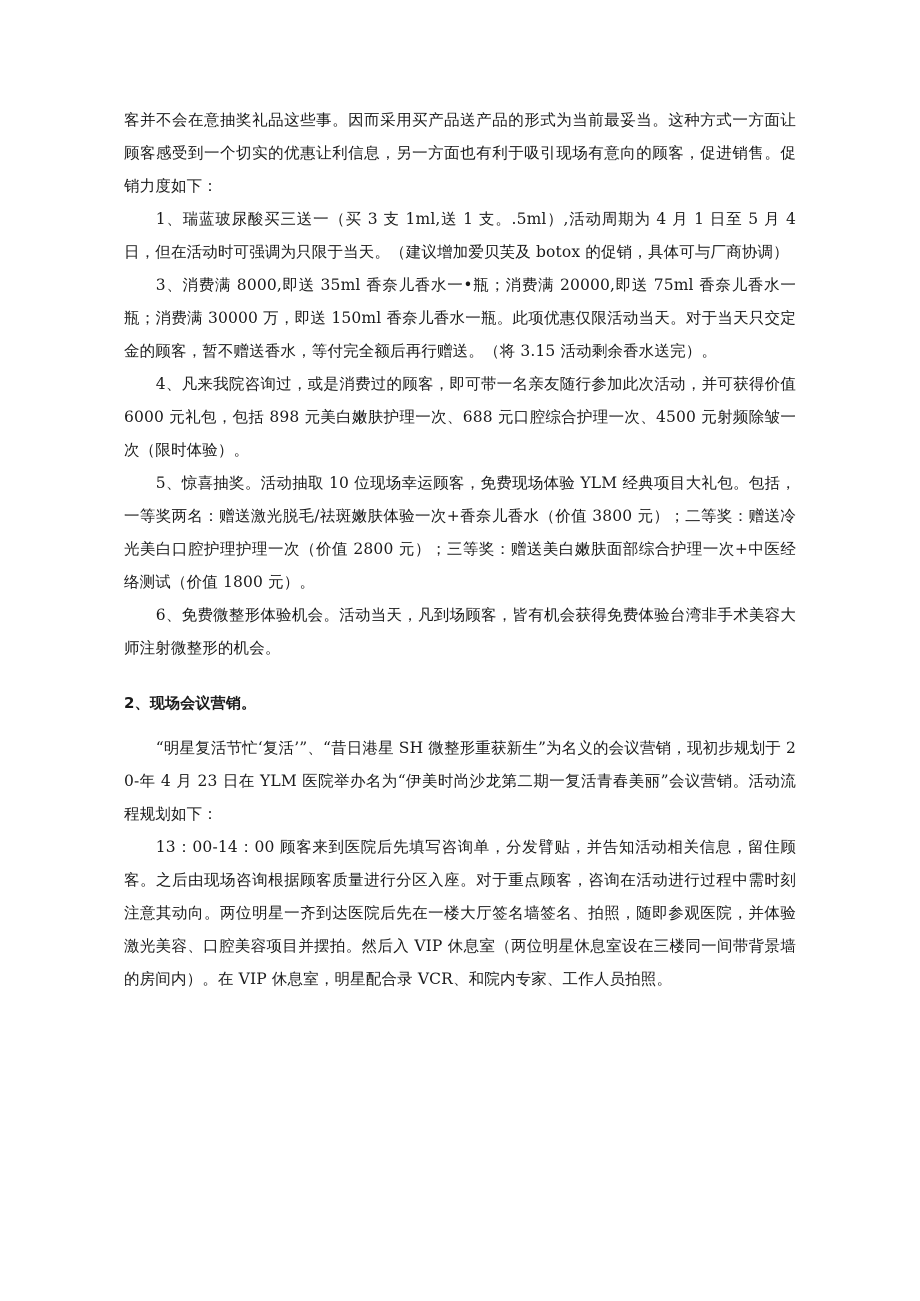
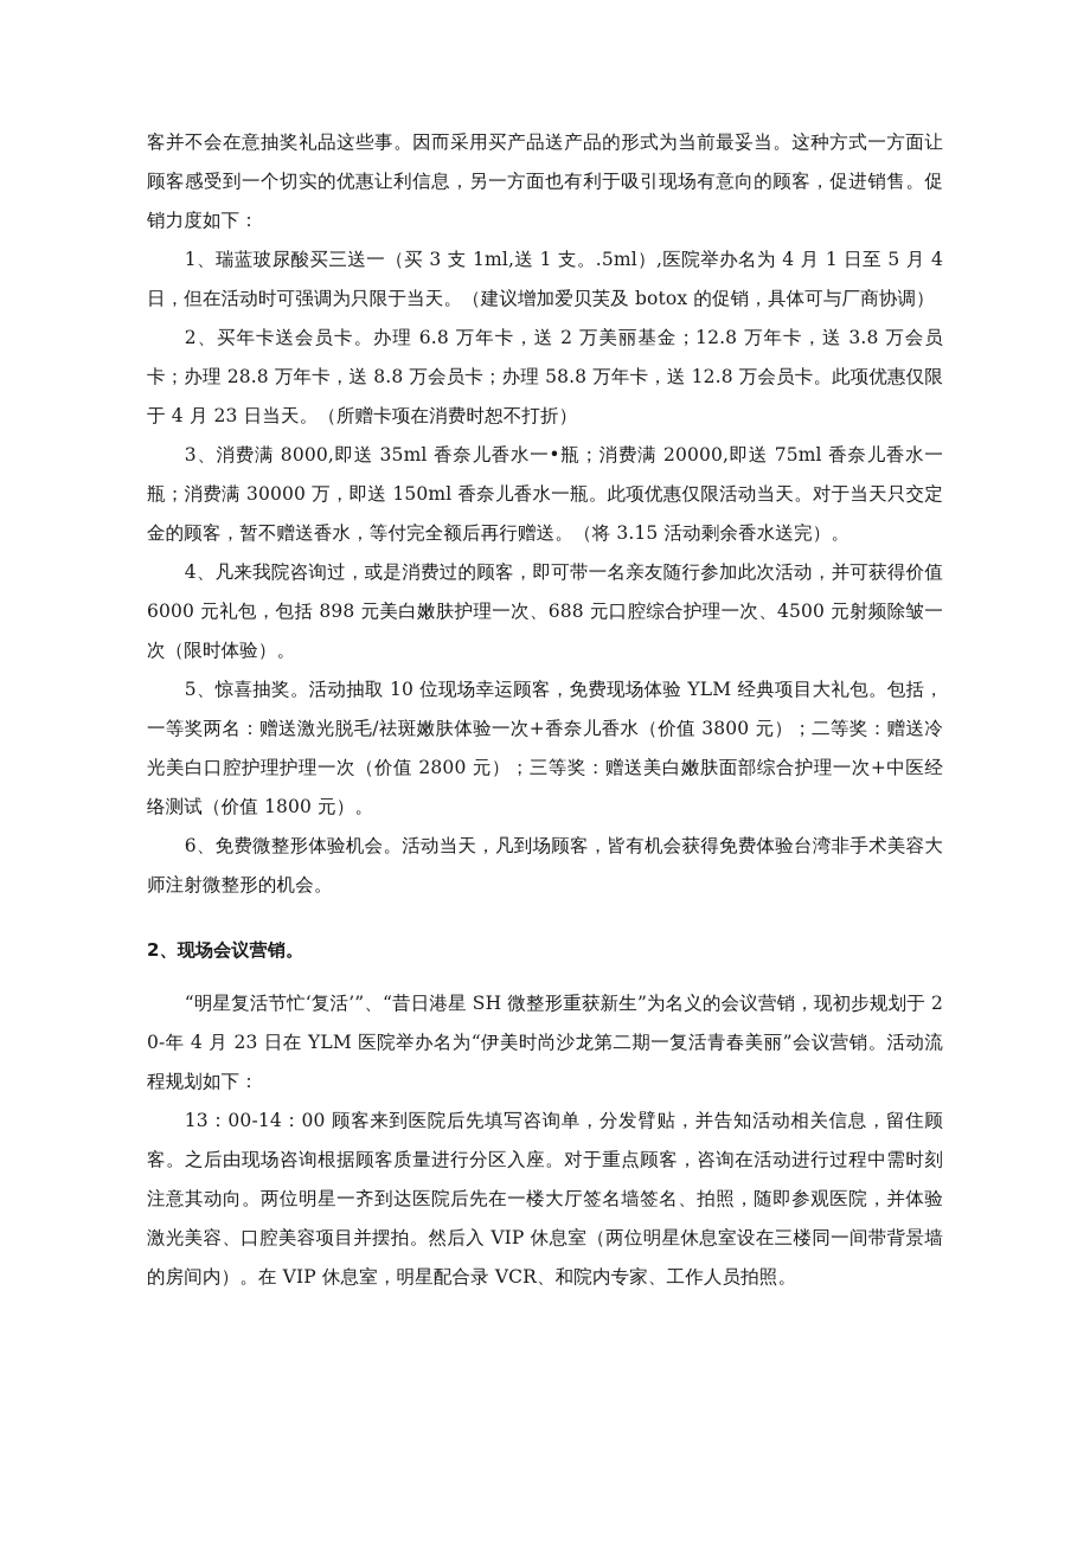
  客并不会在意抽奖礼品这些事。因而采用买产品送产品的形式为当前最妥当。这种方式一方面让顾客感受到一个切实的优惠让利信息，另一方面也有利于吸引现场有意向的顾客，促进销售。促销力度如下：
- 1、瑞蓝玻尿酸买三送一（买 3 支 1ml,送 1 支。.5ml）,活动周期为 4 月 1 日至 5 月 4 日，但在活动时可强调为只限于当天。（建议增加爱贝芙及 botox 的促销，具体可与厂商协调）
+ 1、瑞蓝玻尿酸买三送一（买 3 支 1ml,送 1 支。.5ml）,医院举办名为 4 月 1 日至 5 月 4 日，但在活动时可强调为只限于当天。（建议增加爱贝芙及 botox 的促销，具体可与厂商协调）
+ 2、买年卡送会员卡。办理 6.8 万年卡，送 2 万美丽基金；12.8 万年卡，送 3.8 万会员卡；办理 28.8 万年卡，送 8.8 万会员卡；办理 58.8 万年卡，送 12.8 万会员卡。此项优惠仅限于 4 月 23 日当天。（所赠卡项在消费时恕不打折）
  3、消费满 8000,即送 35ml 香奈儿香水一•瓶；消费满 20000,即送 75ml 香奈儿香水一瓶；消费满 30000 万，即送 150ml 香奈儿香水一瓶。此项优惠仅限活动当天。对于当天只交定金的顾客，暂不赠送香水，等付完全额后再行赠送。（将 3.15 活动剩余香水送完）。
  4、凡来我院咨询过，或是消费过的顾客，即可带一名亲友随行参加此次活动，并可获得价值 6000 元礼包，包括 898 元美白嫩肤护理一次、688 元口腔综合护理一次、4500 元射频除皱一次（限时体验）。
  5、惊喜抽奖。活动抽取 10 位现场幸运顾客，免费现场体验 YLM 经典项目大礼包。包括，一等奖两名：赠送激光脱毛/祛斑嫩肤体验一次+香奈儿香水（价值 3800 元）；二等奖：赠送冷光美白口腔护理护理一次（价值 2800 元）；三等奖：赠送美白嫩肤面部综合护理一次+中医经络测试（价值 1800 元）。
  6、免费微整形体验机会。活动当天，凡到场顾客，皆有机会获得免费体验台湾非手术美容大师注射微整形的机会。
  2、现场会议营销。
  “明星复活节忙‘复活’”、“昔日港星 SH 微整形重获新生”为名义的会议营销，现初步规划于 20-年 4 月 23 日在 YLM 医院举办名为“伊美时尚沙龙第二期一复活青春美丽”会议营销。活动流程规划如下：
  13：00-14：00 顾客来到医院后先填写咨询单，分发臂贴，并告知活动相关信息，留住顾客。之后由现场咨询根据顾客质量进行分区入座。对于重点顾客，咨询在活动进行过程中需时刻注意其动向。两位明星一齐到达医院后先在一楼大厅签名墙签名、拍照，随即参观医院，并体验激光美容、口腔美容项目并摆拍。然后入 VIP 休息室（两位明星休息室设在三楼同一间带背景墙的房间内）。在 VIP 休息室，明星配合录 VCR、和院内专家、工作人员拍照。
